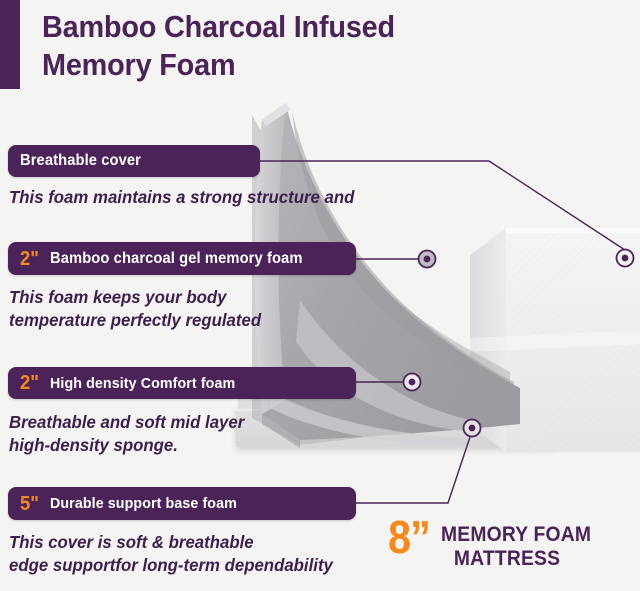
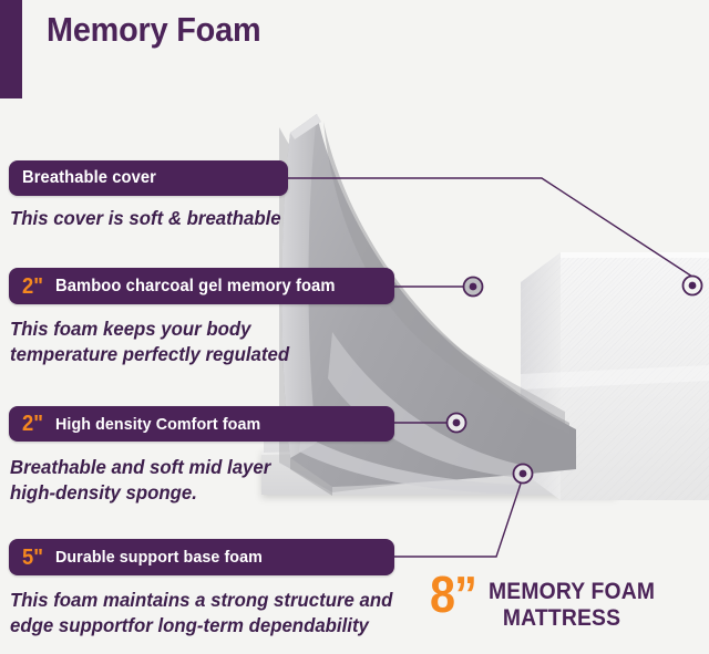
- Bamboo Charcoal Infused
  Memory Foam
  Breathable cover
  2"
  Bamboo charcoal gel memory foam
  2"
  High density Comfort foam
  5"
  Durable support base foam
- This foam maintains a strong structure and
+ This cover is soft & breathable
  This foam keeps your body
  temperature perfectly regulated
  Breathable and soft mid layer
  high-density sponge.
- This cover is soft & breathable
+ This foam maintains a strong structure and
  edge supportfor long-term dependability
  8”
  MEMORY FOAM
  MATTRESS
